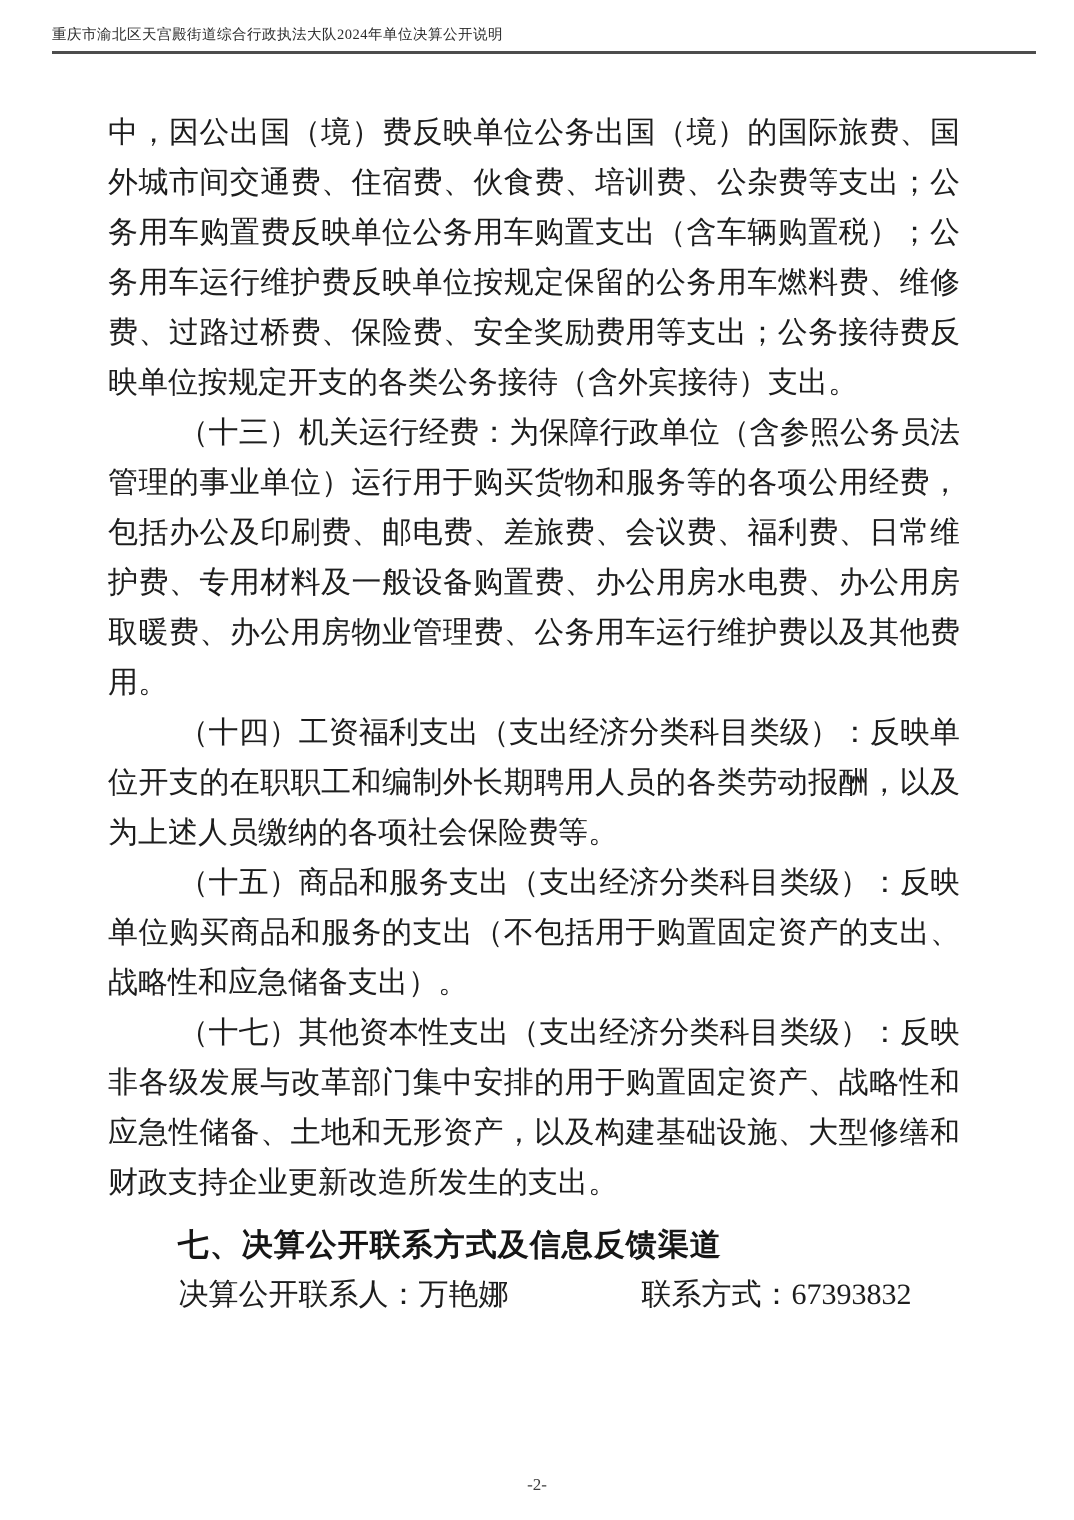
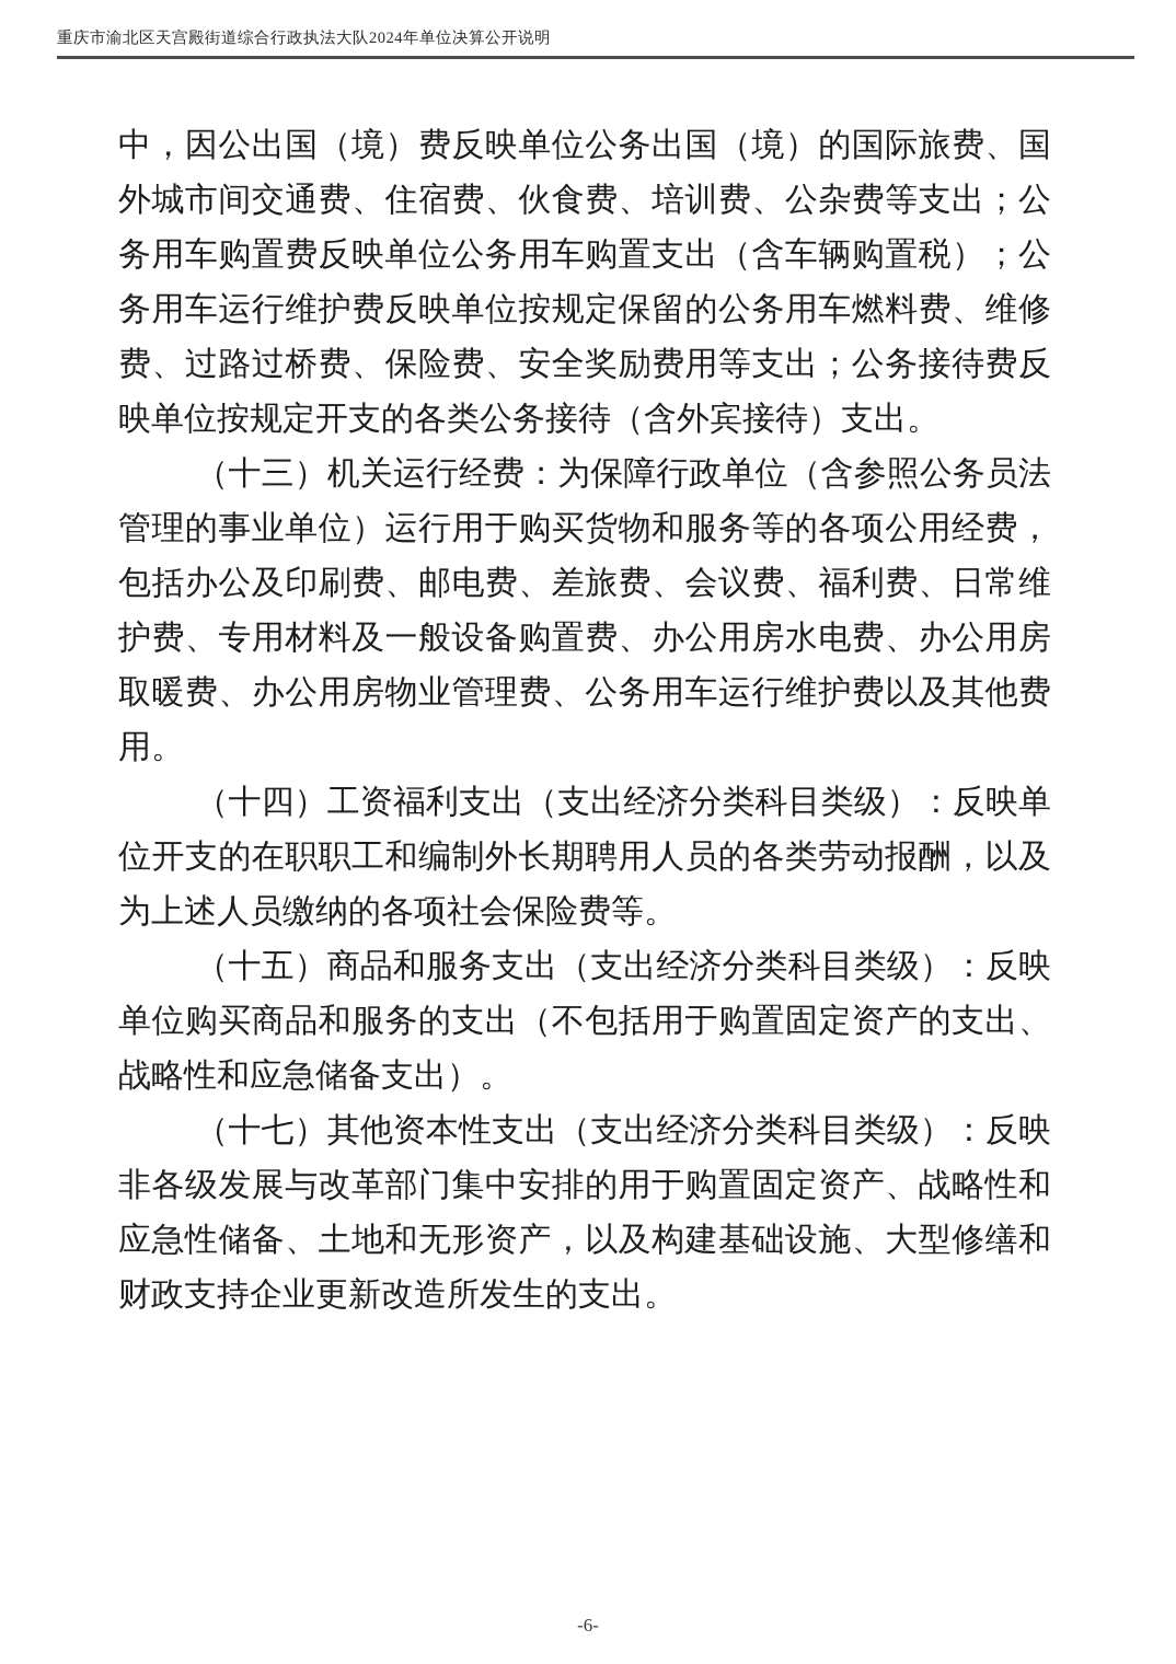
  重庆市渝北区天宫殿街道综合行政执法大队2024年单位决算公开说明
  中，因公出国（境）费反映单位公务出国（境）的国际旅费、国外城市间交通费、住宿费、伙食费、培训费、公杂费等支出；公务用车购置费反映单位公务用车购置支出（含车辆购置税）；公务用车运行维护费反映单位按规定保留的公务用车燃料费、维修费、过路过桥费、保险费、安全奖励费用等支出；公务接待费反映单位按规定开支的各类公务接待（含外宾接待）支出。
  （十三）机关运行经费：为保障行政单位（含参照公务员法管理的事业单位）运行用于购买货物和服务等的各项公用经费，包括办公及印刷费、邮电费、差旅费、会议费、福利费、日常维护费、专用材料及一般设备购置费、办公用房水电费、办公用房取暖费、办公用房物业管理费、公务用车运行维护费以及其他费用。
  （十四）工资福利支出（支出经济分类科目类级）：反映单位开支的在职职工和编制外长期聘用人员的各类劳动报酬，以及为上述人员缴纳的各项社会保险费等。
  （十五）商品和服务支出（支出经济分类科目类级）：反映单位购买商品和服务的支出（不包括用于购置固定资产的支出、战略性和应急储备支出）。
  （十七）其他资本性支出（支出经济分类科目类级）：反映非各级发展与改革部门集中安排的用于购置固定资产、战略性和应急性储备、土地和无形资产，以及构建基础设施、大型修缮和财政支持企业更新改造所发生的支出。
- 七、决算公开联系方式及信息反馈渠道
- 决算公开联系人：万艳娜 联系方式：67393832
- -2-
+ -6-
